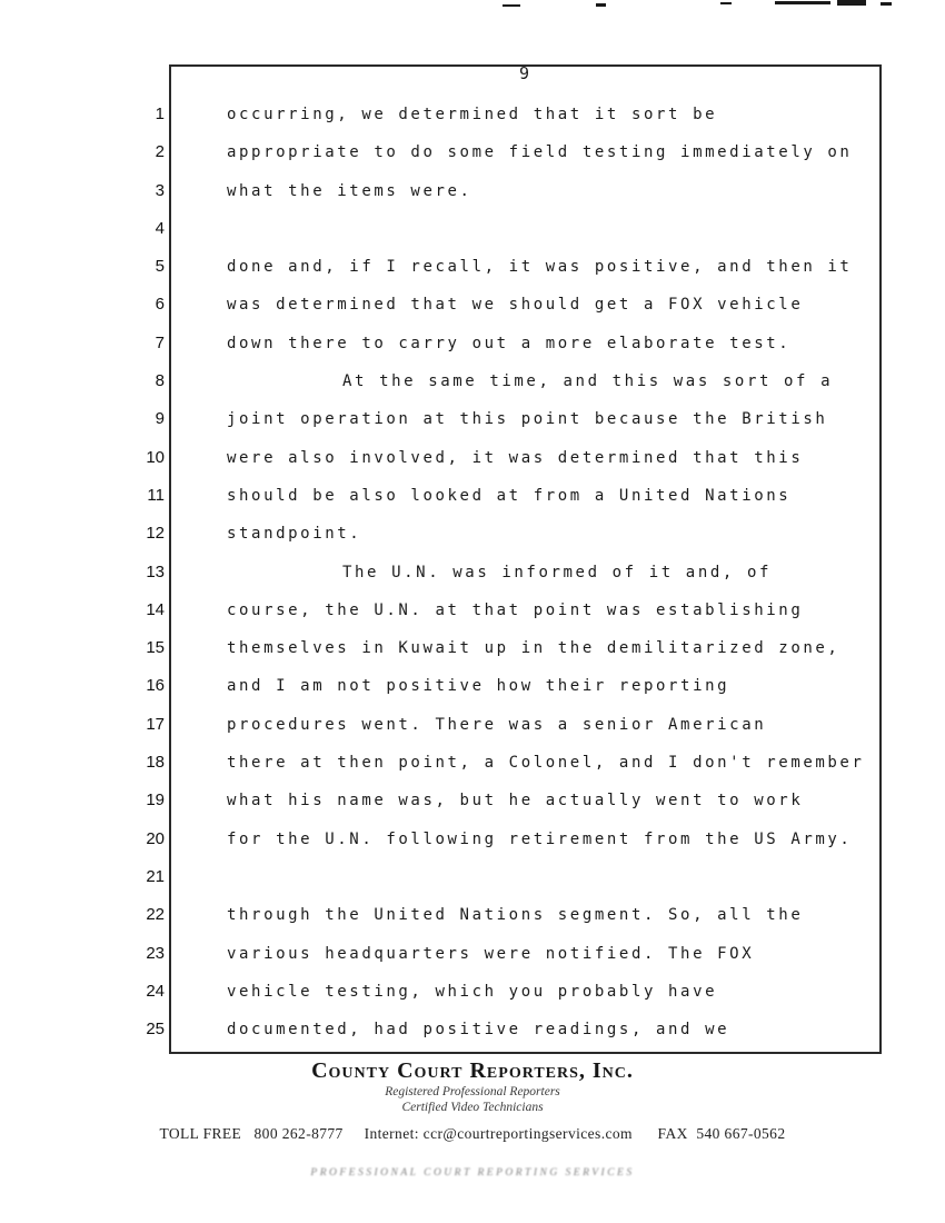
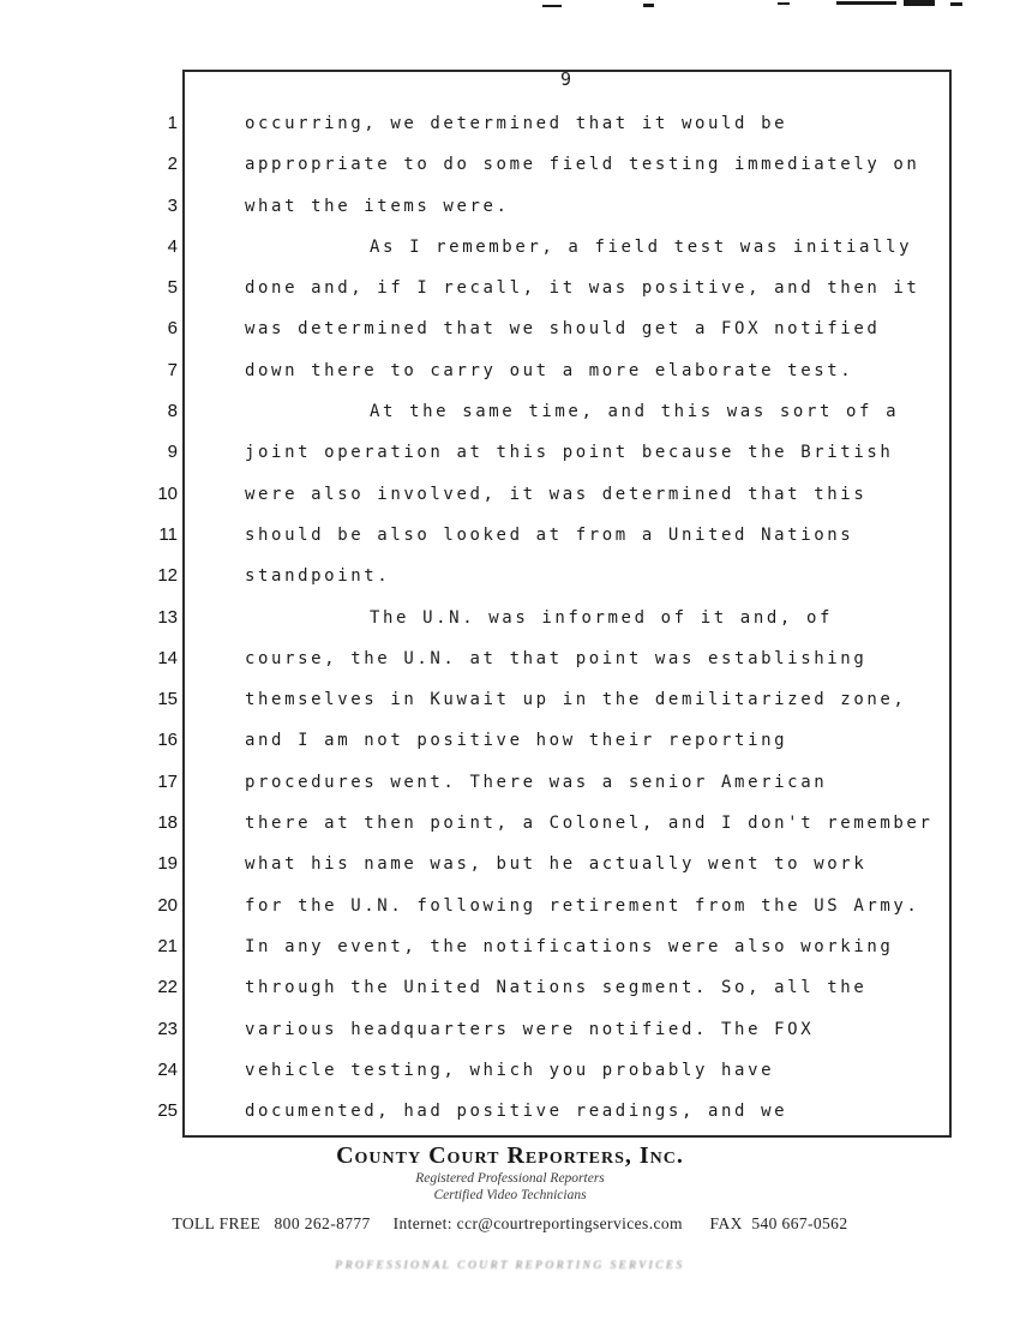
  9
  1
- occurring, we determined that it sort be
+ occurring, we determined that it would be
  2
  appropriate to do some field testing immediately on
  3
  what the items were.
  4
+ As I remember, a field test was initially
  5
  done and, if I recall, it was positive, and then it
  6
- was determined that we should get a FOX vehicle
+ was determined that we should get a FOX notified
  7
  down there to carry out a more elaborate test.
  8
  At the same time, and this was sort of a
  9
  joint operation at this point because the British
  10
  were also involved, it was determined that this
  11
  should be also looked at from a United Nations
  12
  standpoint.
  13
  The U.N. was informed of it and, of
  14
  course, the U.N. at that point was establishing
  15
  themselves in Kuwait up in the demilitarized zone,
  16
  and I am not positive how their reporting
  17
  procedures went. There was a senior American
  18
  there at then point, a Colonel, and I don't remember
  19
  what his name was, but he actually went to work
  20
  for the U.N. following retirement from the US Army.
  21
+ In any event, the notifications were also working
  22
  through the United Nations segment. So, all the
  23
  various headquarters were notified. The FOX
  24
  vehicle testing, which you probably have
  25
  documented, had positive readings, and we
  County Court Reporters, Inc.
  Registered Professional Reporters
  Certified Video Technicians
  TOLL FREE 800 262-8777 Internet: ccr@courtreportingservices.com FAX 540 667-0562
  PROFESSIONAL COURT REPORTING SERVICES
